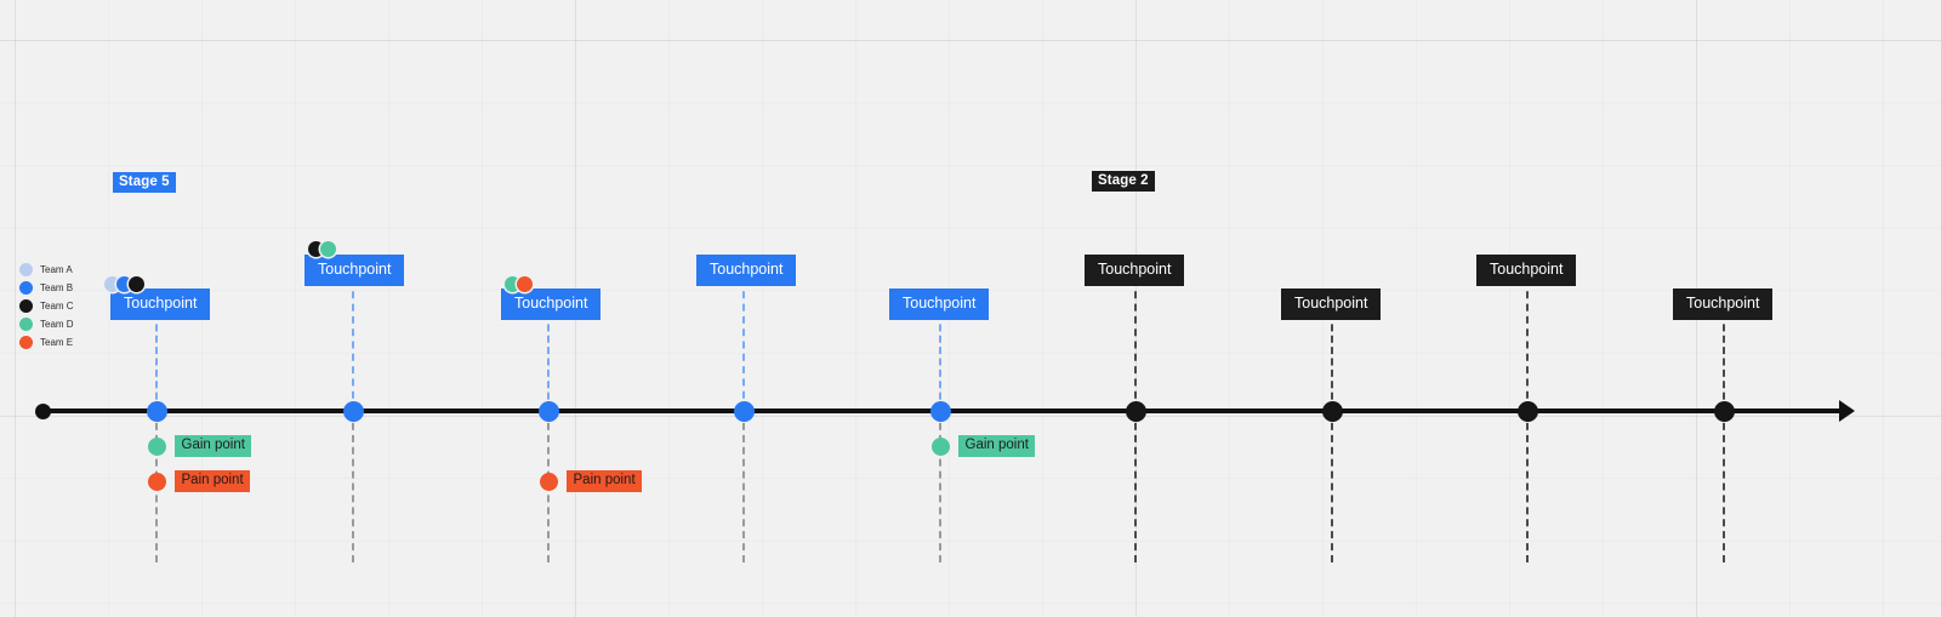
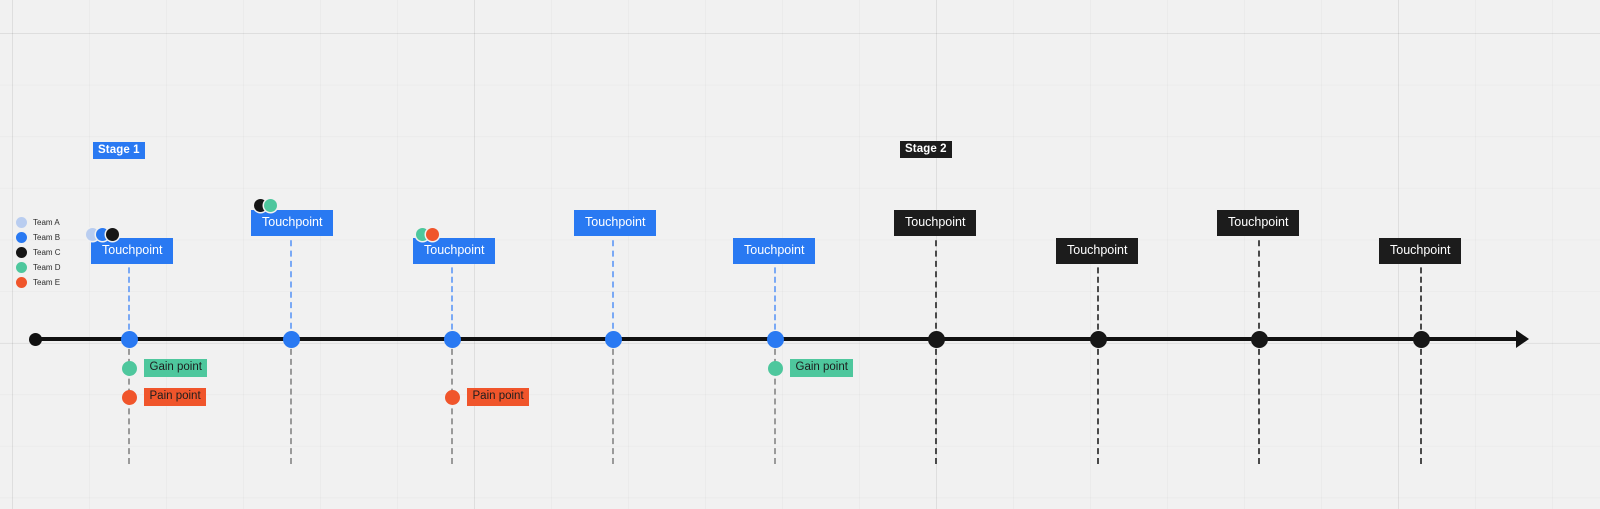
  Team A
  Team B
  Team C
  Team D
  Team E
- Stage 5
+ Stage 1
  Stage 2
  Touchpoint
  Touchpoint
  Touchpoint
  Touchpoint
  Touchpoint
  Touchpoint
  Touchpoint
  Touchpoint
  Touchpoint
  Gain point
  Pain point
  Pain point
  Gain point
